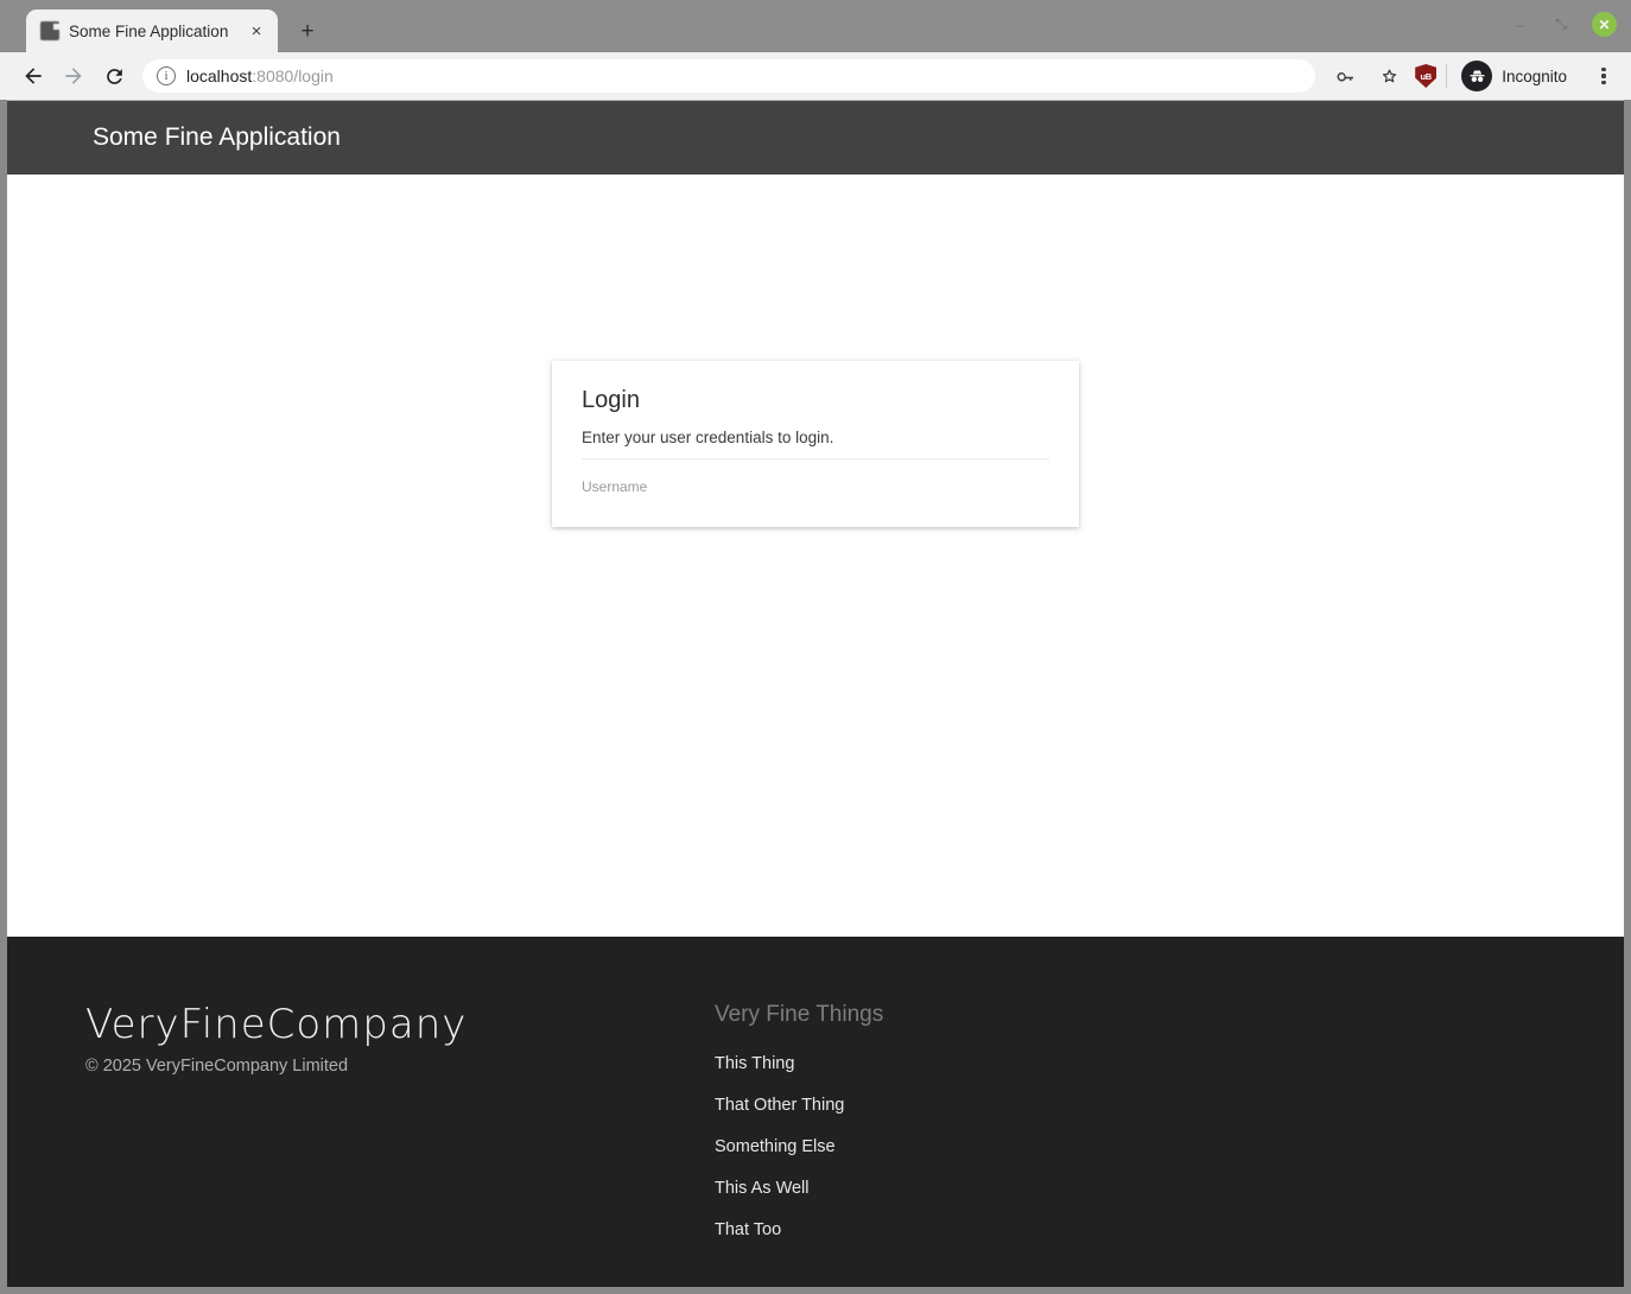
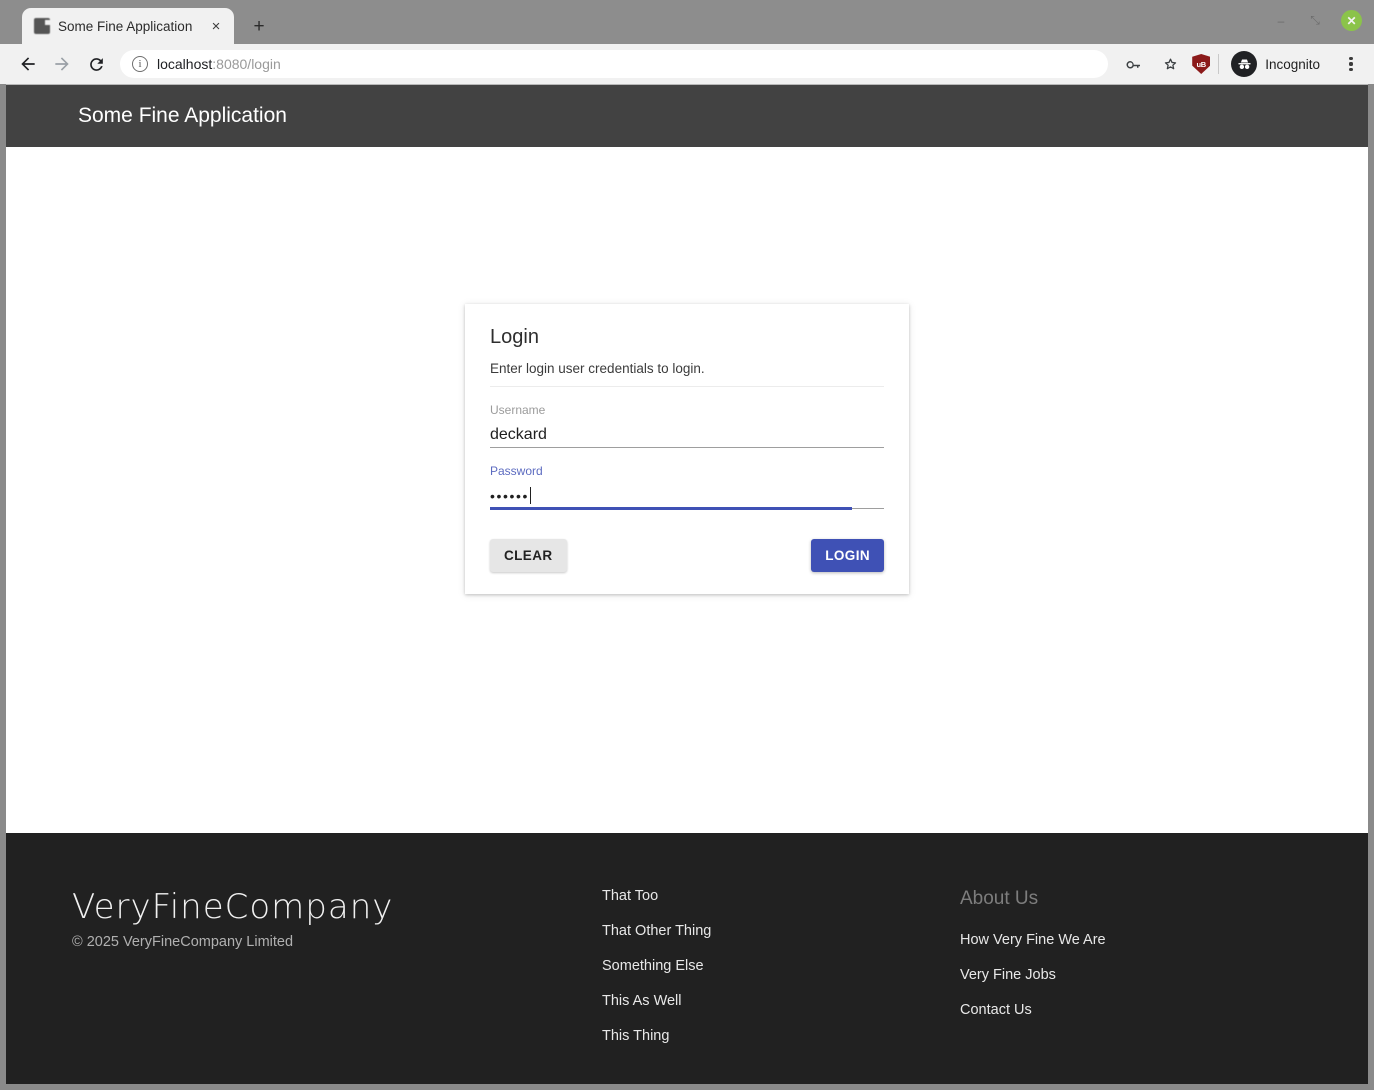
  Some Fine Application
  ×
  +
  ⤡
  ✕
  i
  localhost:8080/login
  uB
  Incognito
  Some Fine Application
  Login
- Enter your user credentials to login.
+ Enter login user credentials to login.
  Username
+ deckard
+ Password
+ ••••••
+ CLEAR
+ LOGIN
  VeryFineCompany
  © 2025 VeryFineCompany Limited
- Very Fine Things
- This Thing
+ That Too
  That Other Thing
  Something Else
  This As Well
- That Too
+ This Thing
+ About Us
+ How Very Fine We Are
+ Very Fine Jobs
+ Contact Us
